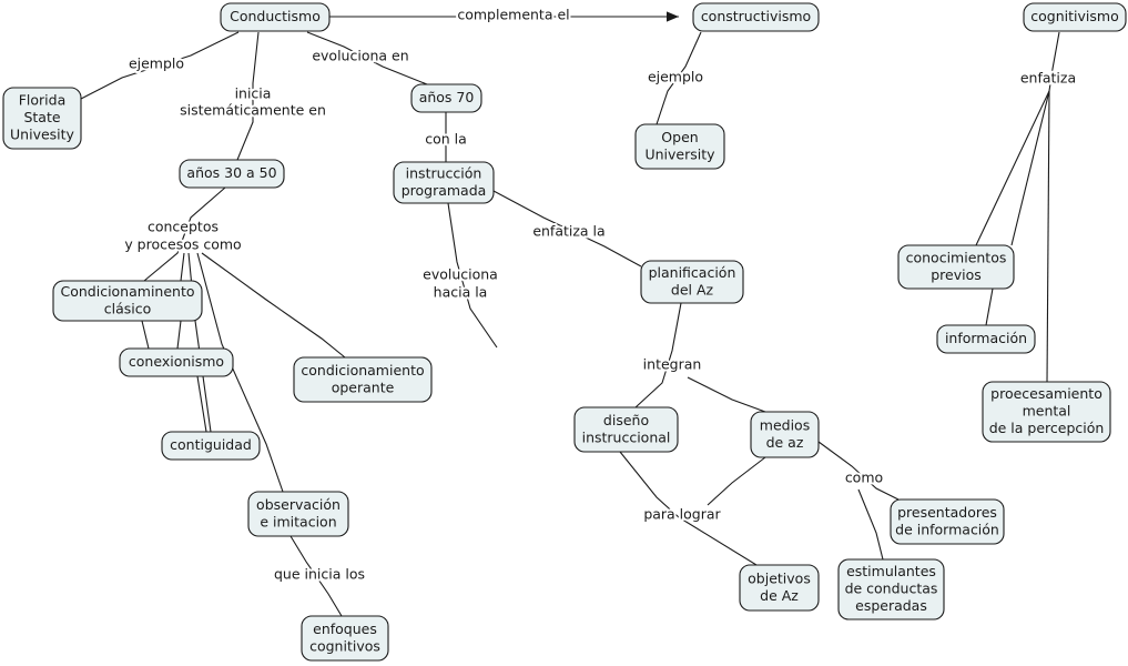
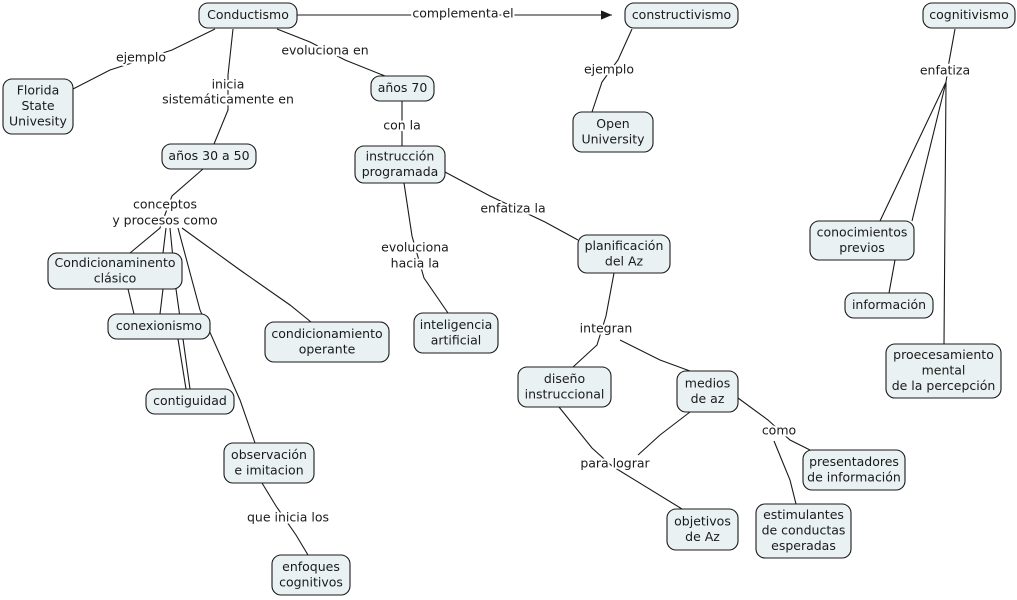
  complementa el
  ejemplo
  inicia
  sistemáticamente en
  evoluciona en
  ejemplo
  enfatiza
  con la
  conceptos
  y procesos como
  enfatiza la
  evoluciona
  hacia la
  integran
  como
  para lograr
  que inicia los
  Conductismo
  constructivismo
  cognitivismo
  Florida
  State
  Univesity
  años 70
  Open
  University
  años 30 a 50
  instrucción
  programada
  conocimientos
  previos
  planificación
  del Az
  Condicionaminento
  clásico
  información
  conexionismo
  condicionamiento
  operante
+ inteligencia
+ artificial
  proecesamiento
  mental
  de la percepción
  contiguidad
  diseño
  instruccional
  medios
  de az
  observación
  e imitacion
  presentadores
  de información
  estimulantes
  de conductas
  esperadas
  objetivos
  de Az
  enfoques
  cognitivos
